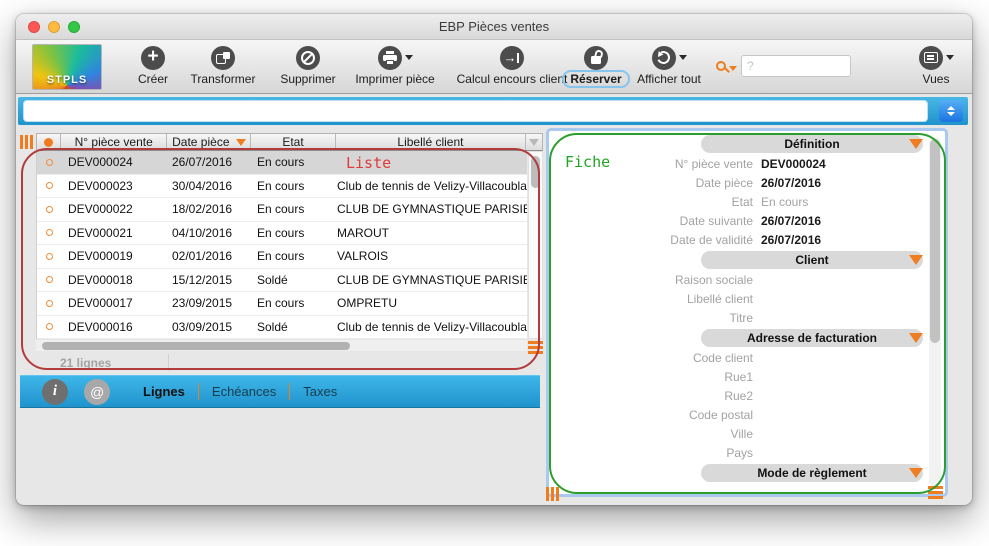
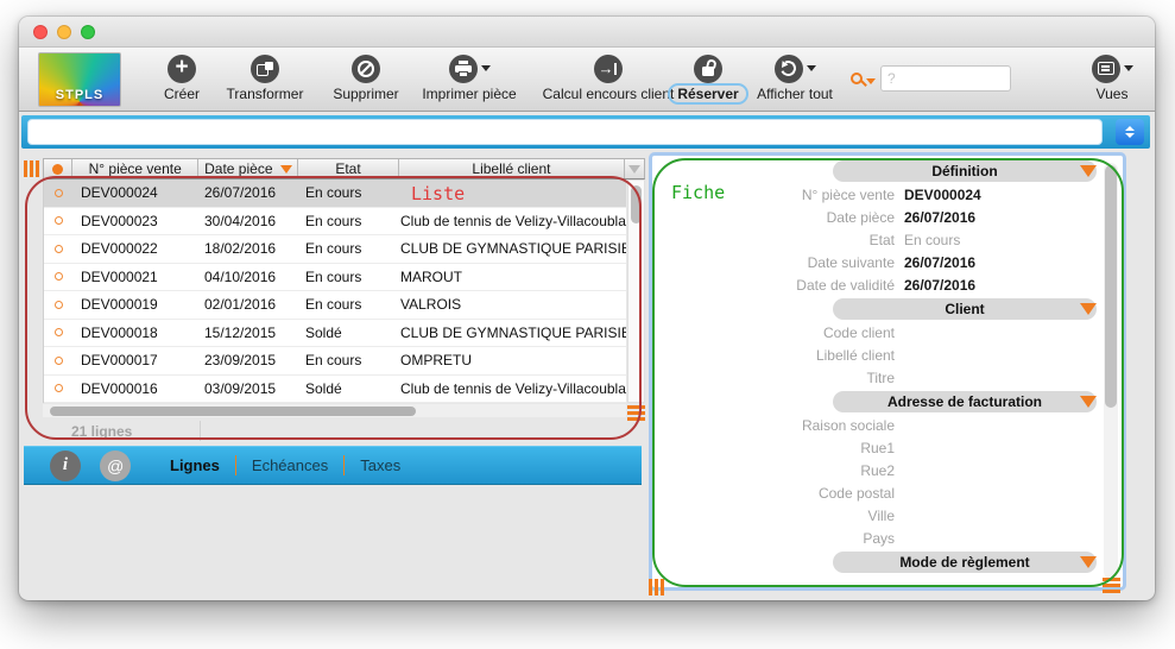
- EBP Pièces ventes
  STPLS
  Créer
  Transformer
  Supprimer
  Imprimer pièce
  Calcul encours client
  Réserver
  Afficher tout
  ?
  Vues
  N° pièce vente
  Date pièce
  Etat
  Libellé client
  DEV000024
  26/07/2016
  En cours
  DEV000023
  30/04/2016
  En cours
  Club de tennis de Velizy-Villacoubla
  DEV000022
  18/02/2016
  En cours
  CLUB DE GYMNASTIQUE PARISIE
  DEV000021
  04/10/2016
  En cours
  MAROUT
  DEV000019
  02/01/2016
  En cours
  VALROIS
  DEV000018
  15/12/2015
  Soldé
  CLUB DE GYMNASTIQUE PARISIE
  DEV000017
  23/09/2015
  En cours
  OMPRETU
  DEV000016
  03/09/2015
  Soldé
  Club de tennis de Velizy-Villacoubla
  21 lignes
  i
  @
  Lignes
  Echéances
  Taxes
  Définition
  N° pièce vente
  DEV000024
  Date pièce
  26/07/2016
  Etat
  En cours
  Date suivante
  26/07/2016
  Date de validité
  26/07/2016
  Client
- Raison sociale
+ Code client
  Libellé client
  Titre
  Adresse de facturation
- Code client
+ Raison sociale
  Rue1
  Rue2
  Code postal
  Ville
  Pays
  Mode de règlement
  Liste
  Fiche
